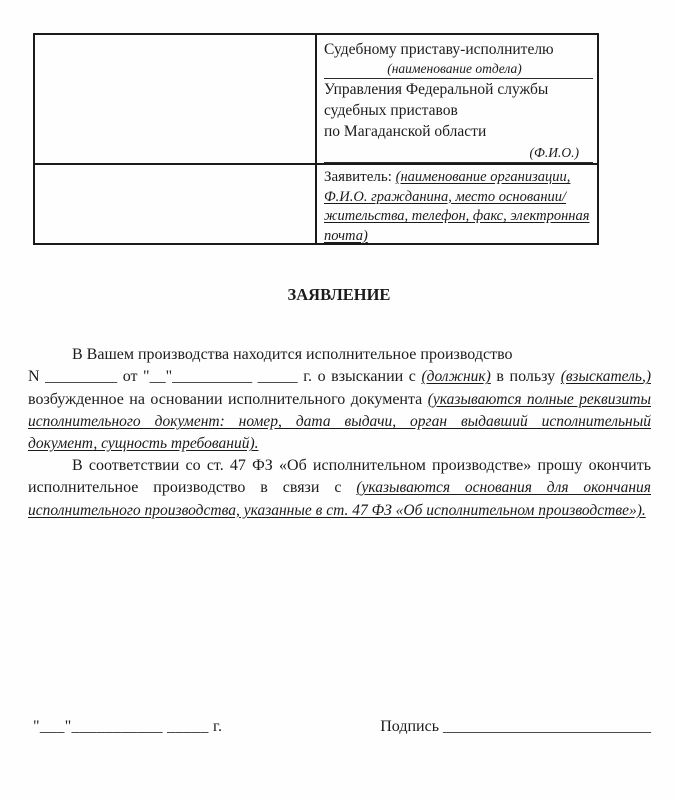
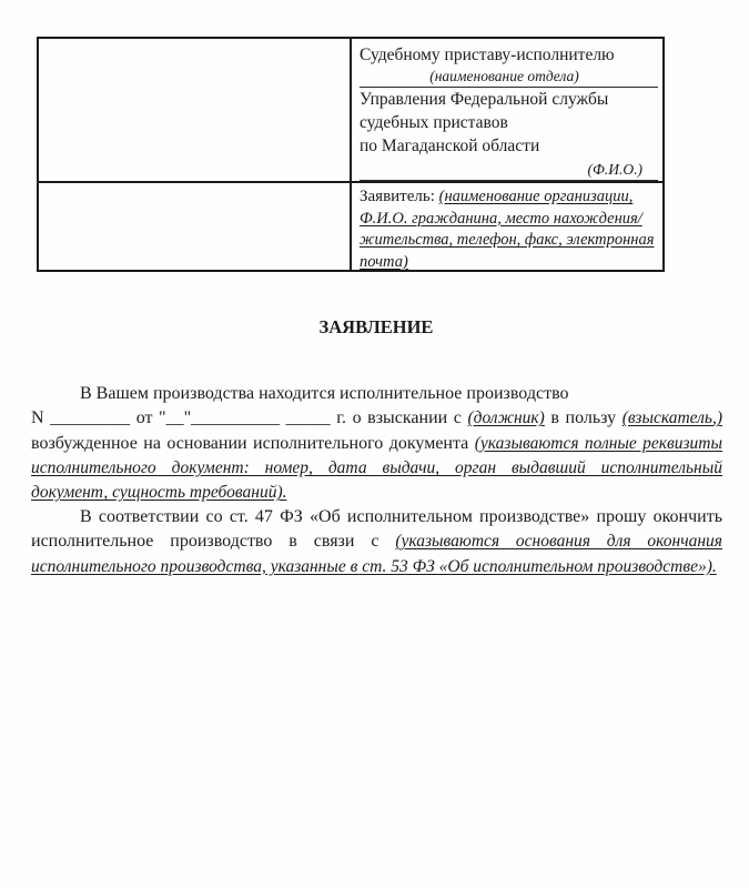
  Судебному приставу-исполнителю
  (наименование отдела)
  Управления Федеральной службы
  судебных приставов
  по Магаданской области
  (Ф.И.О.)
- Заявитель: (наименование организации, Ф.И.О. гражданина, место основании/жительства, телефон, факс, электронная почта)
+ Заявитель: (наименование организации, Ф.И.О. гражданина, место нахождения/жительства, телефон, факс, электронная почта)
  ЗАЯВЛЕНИЕ
  В Вашем производства находится исполнительное производство
  N _________ от "__"__________ _____ г. о взыскании с (должник) в пользу (взыскатель,) возбужденное на основании исполнительного документа (указываются полные реквизиты исполнительного документ: номер, дата выдачи, орган выдавший исполнительный документ, сущность требований).
- В соответствии со ст. 47 ФЗ «Об исполнительном производстве» прошу окончить исполнительное производство в связи с (указываются основания для окончания исполнительного производства, указанные в ст. 47 ФЗ «Об исполнительном производстве»).
+ В соответствии со ст. 47 ФЗ «Об исполнительном производстве» прошу окончить исполнительное производство в связи с (указываются основания для окончания исполнительного производства, указанные в ст. 53 ФЗ «Об исполнительном производстве»).
- "___"___________ _____ г.
- Подпись __________________________
